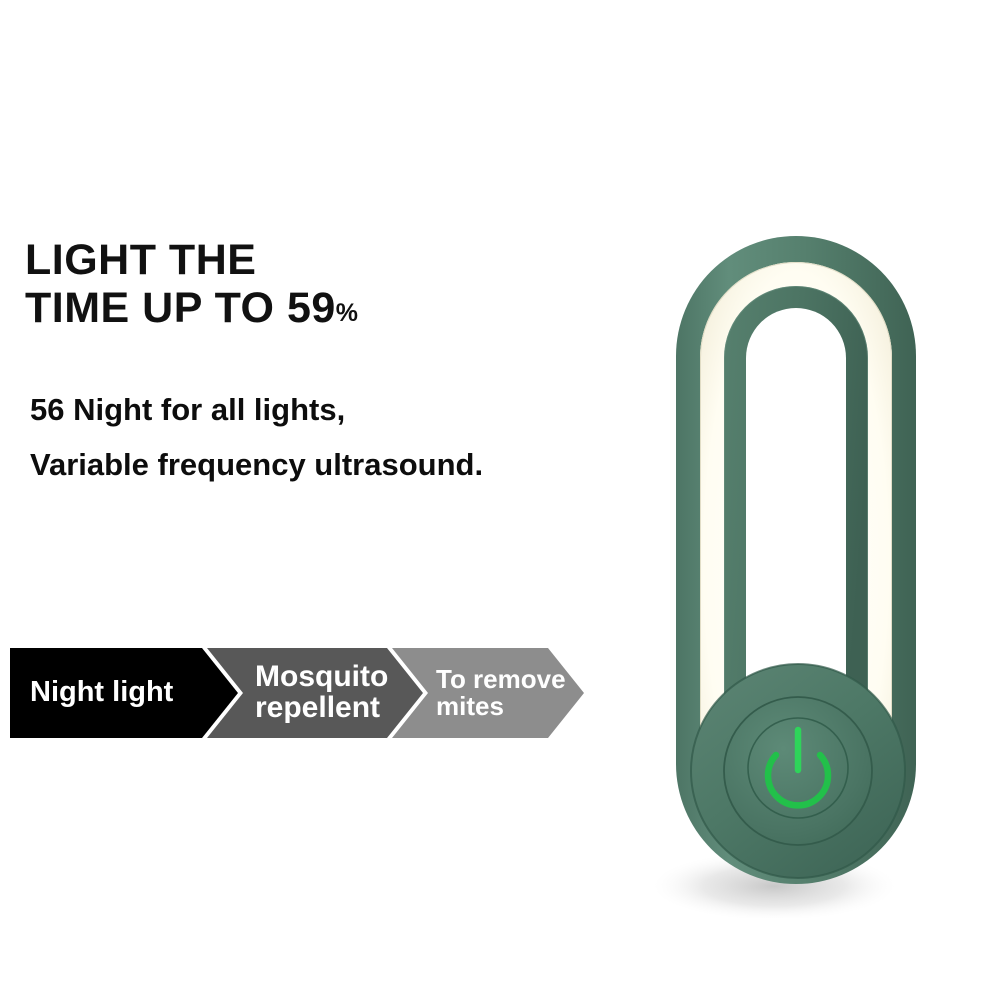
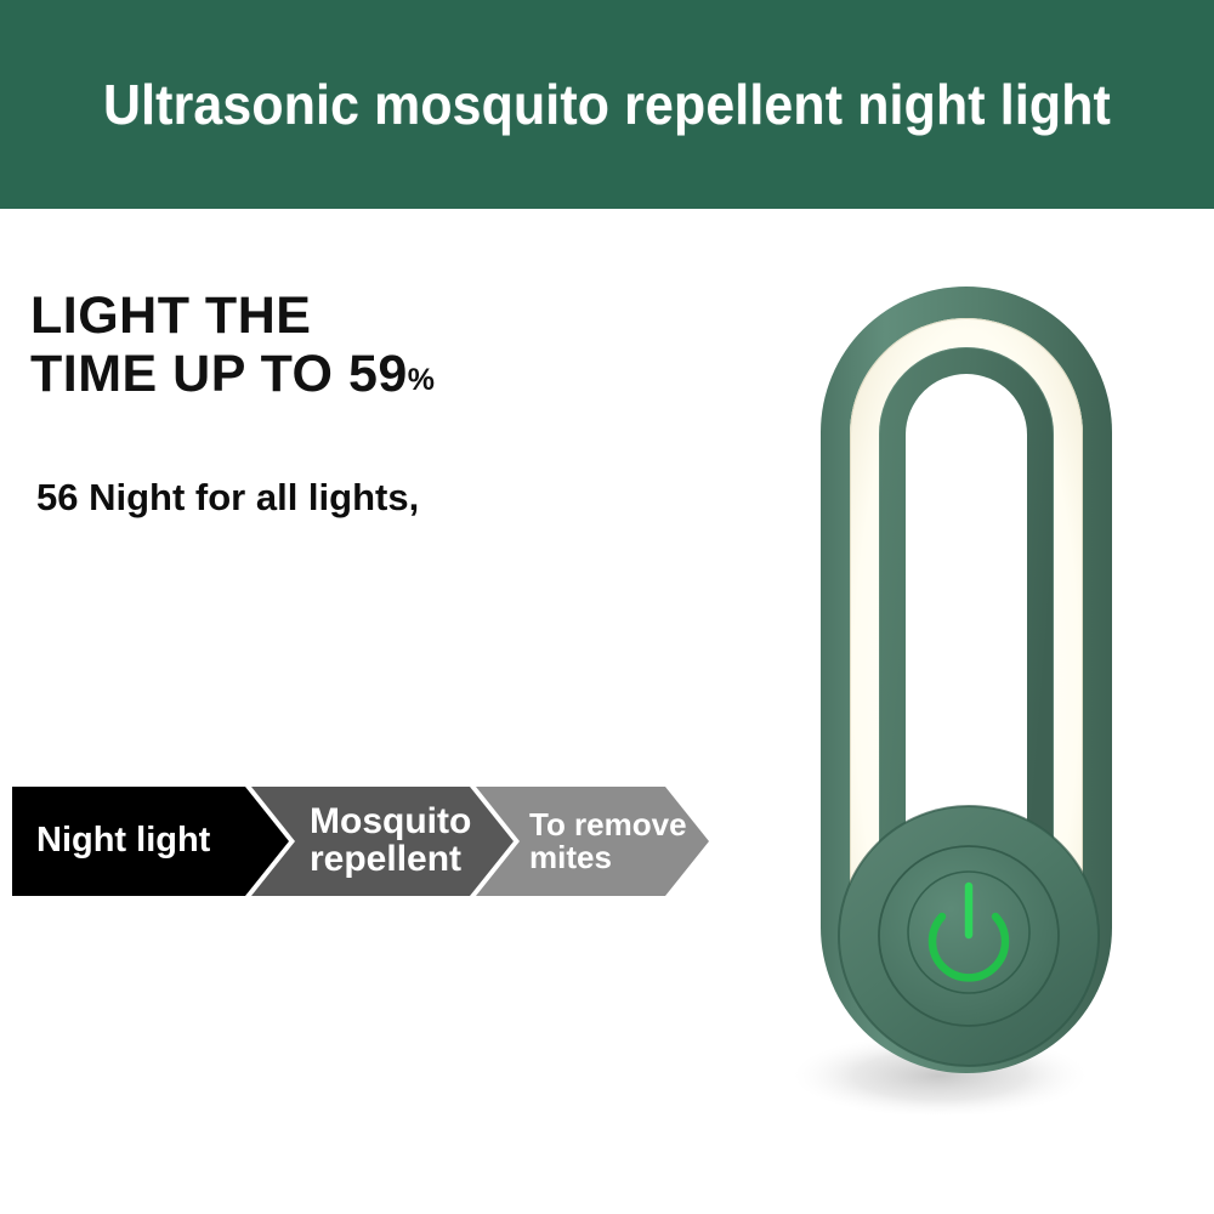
+ Ultrasonic mosquito repellent night light
  LIGHT THE
  TIME UP TO 59%
  56 Night for all lights,
- Variable frequency ultrasound.
  Night light
  Mosquito
  repellent
  To remove
  mites
